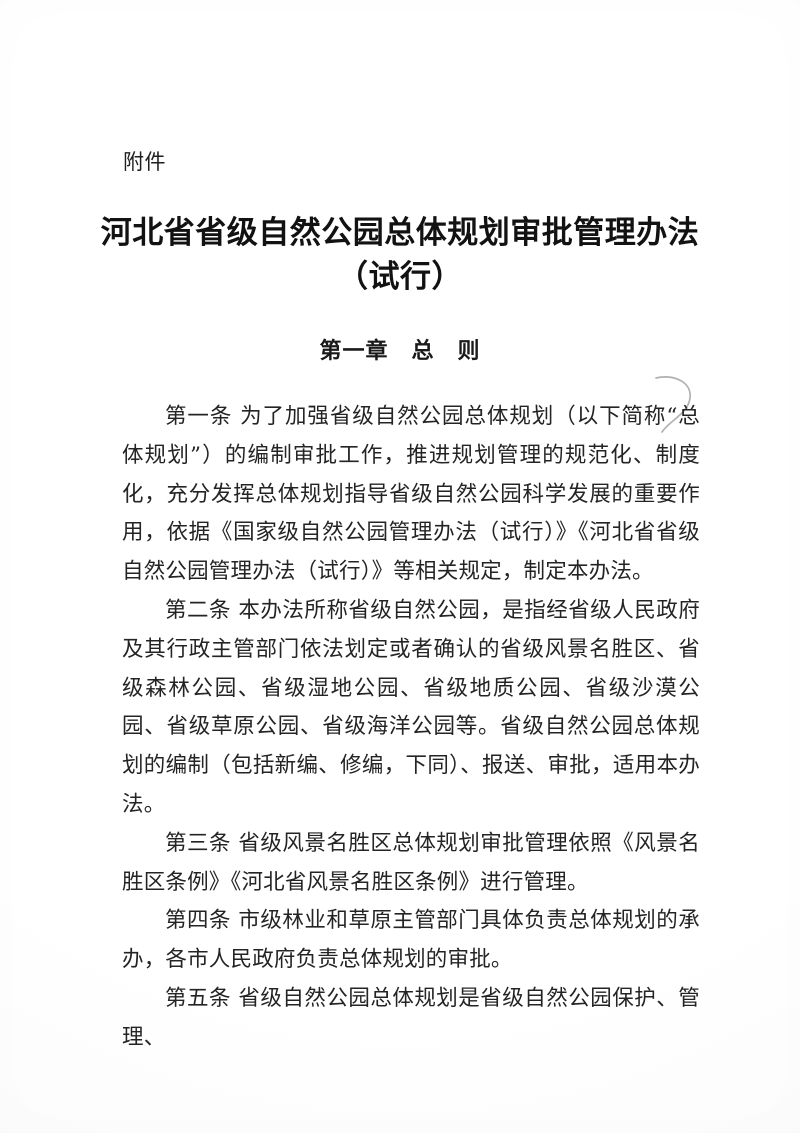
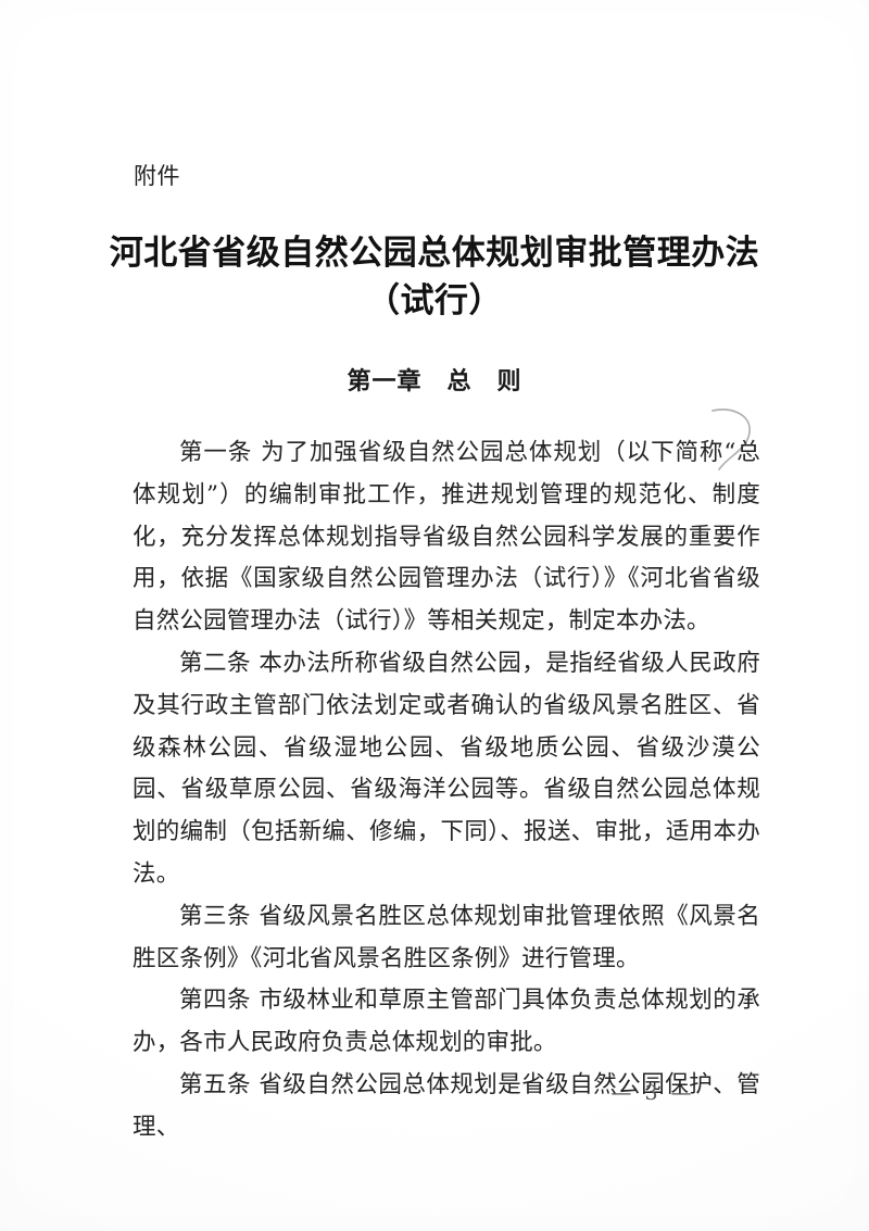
  附件
  河北省省级自然公园总体规划审批管理办法
  （试行）
  第一章 总 则
  第一条 为了加强省级自然公园总体规划（以下简称“总体规划”）的编制审批工作，推进规划管理的规范化、制度化，充分发挥总体规划指导省级自然公园科学发展的重要作用，依据《国家级自然公园管理办法（试行）》《河北省省级自然公园管理办法（试行）》等相关规定，制定本办法。
  第二条 本办法所称省级自然公园，是指经省级人民政府及其行政主管部门依法划定或者确认的省级风景名胜区、省级森林公园、省级湿地公园、省级地质公园、省级沙漠公园、省级草原公园、省级海洋公园等。省级自然公园总体规划的编制（包括新编、修编，下同）、报送、审批，适用本办法。
  第三条 省级风景名胜区总体规划审批管理依照《风景名胜区条例》《河北省风景名胜区条例》进行管理。
  第四条 市级林业和草原主管部门具体负责总体规划的承办，各市人民政府负责总体规划的审批。
  第五条 省级自然公园总体规划是省级自然公园保护、管理、
+ — 3 —
